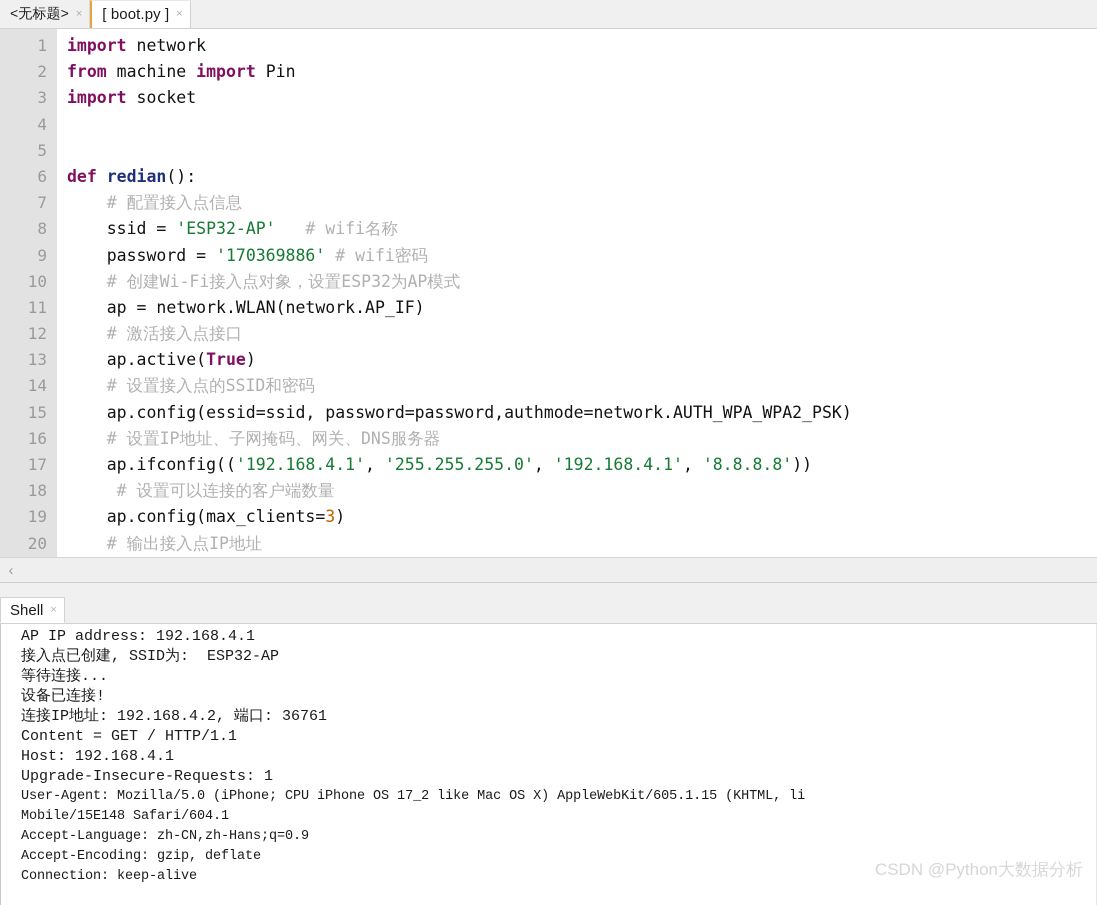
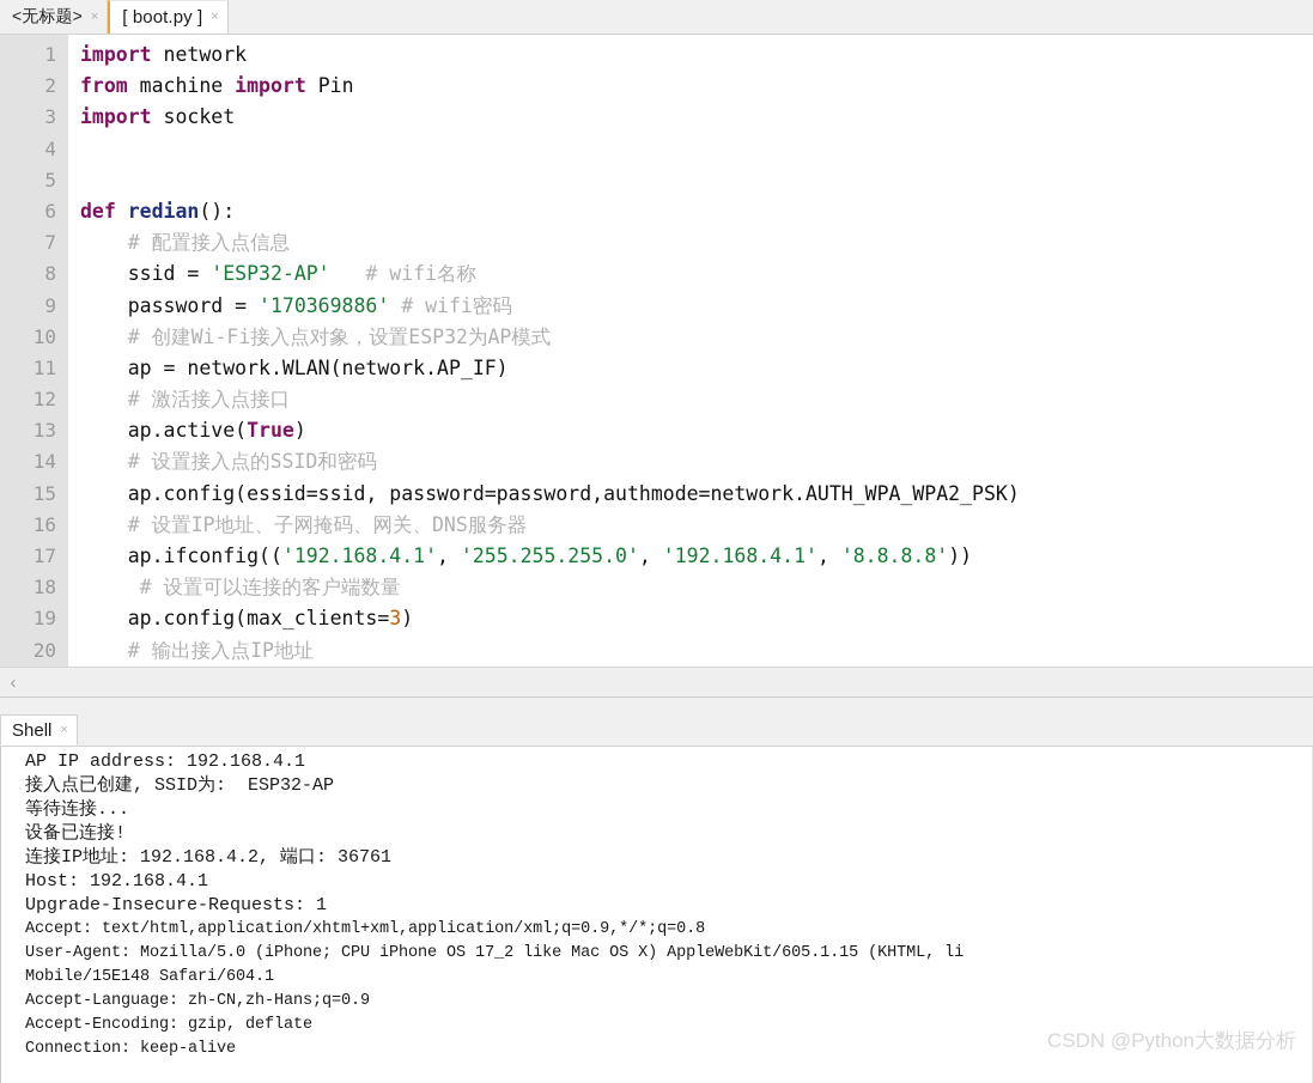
  <无标题>
  ×
  [ boot.py ]
  ×
  1
  2
  3
  4
  5
  6
  7
  8
  9
  10
  11
  12
  13
  14
  15
  16
  17
  18
  19
  20
  import network
  from machine import Pin
  import socket
  def redian():
  # 配置接入点信息
  ssid = 'ESP32-AP' # wifi名称
  password = '170369886' # wifi密码
  # 创建Wi-Fi接入点对象，设置ESP32为AP模式
  ap = network.WLAN(network.AP_IF)
  # 激活接入点接口
  ap.active(True)
  # 设置接入点的SSID和密码
  ap.config(essid=ssid, password=password,authmode=network.AUTH_WPA_WPA2_PSK)
  # 设置IP地址、子网掩码、网关、DNS服务器
  ap.ifconfig(('192.168.4.1', '255.255.255.0', '192.168.4.1', '8.8.8.8'))
  # 设置可以连接的客户端数量
  ap.config(max_clients=3)
  # 输出接入点IP地址
  ‹
  Shell
  ×
  AP IP address: 192.168.4.1
  接入点已创建, SSID为: ESP32-AP
  等待连接...
  设备已连接!
  连接IP地址: 192.168.4.2, 端口: 36761
- Content = GET / HTTP/1.1
  Host: 192.168.4.1
  Upgrade-Insecure-Requests: 1
+ Accept: text/html,application/xhtml+xml,application/xml;q=0.9,*/*;q=0.8
  User-Agent: Mozilla/5.0 (iPhone; CPU iPhone OS 17_2 like Mac OS X) AppleWebKit/605.1.15 (KHTML, li
  Mobile/15E148 Safari/604.1
  Accept-Language: zh-CN,zh-Hans;q=0.9
  Accept-Encoding: gzip, deflate
  Connection: keep-alive
  CSDN @Python大数据分析
